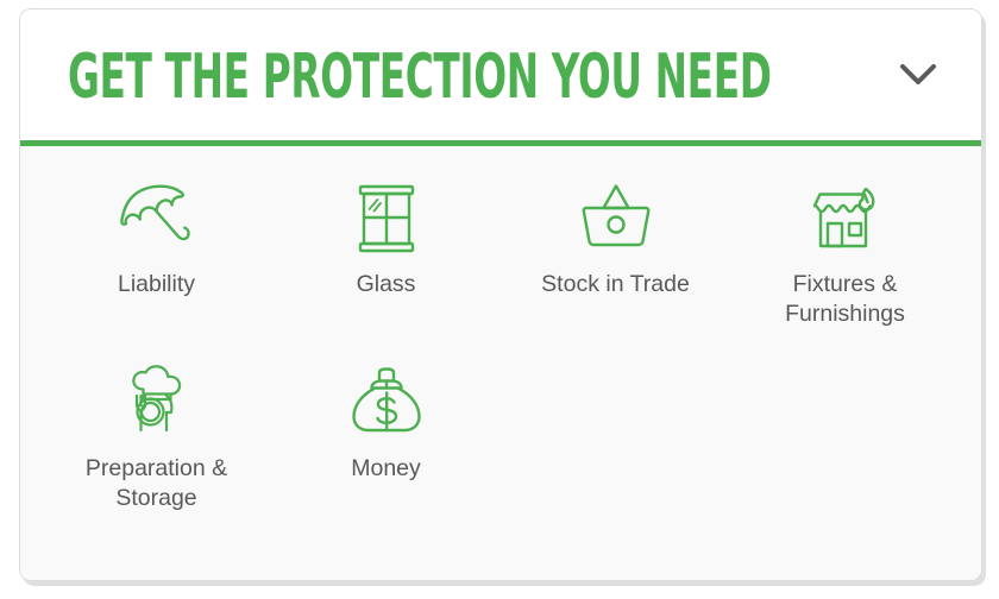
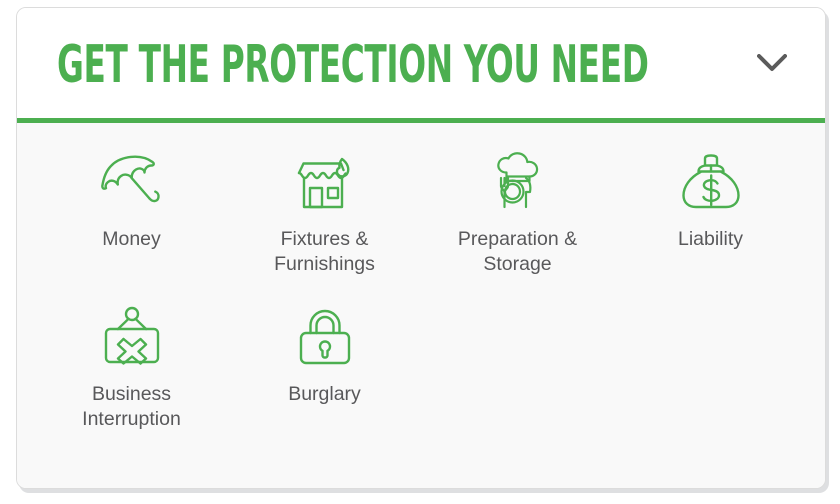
  GET THE PROTECTION YOU NEED
- Liability
+ Money
- Glass
- Stock in Trade
  Fixtures &
  Furnishings
  Preparation &
  Storage
- Money
+ Liability
+ Business
+ Interruption
+ Burglary
